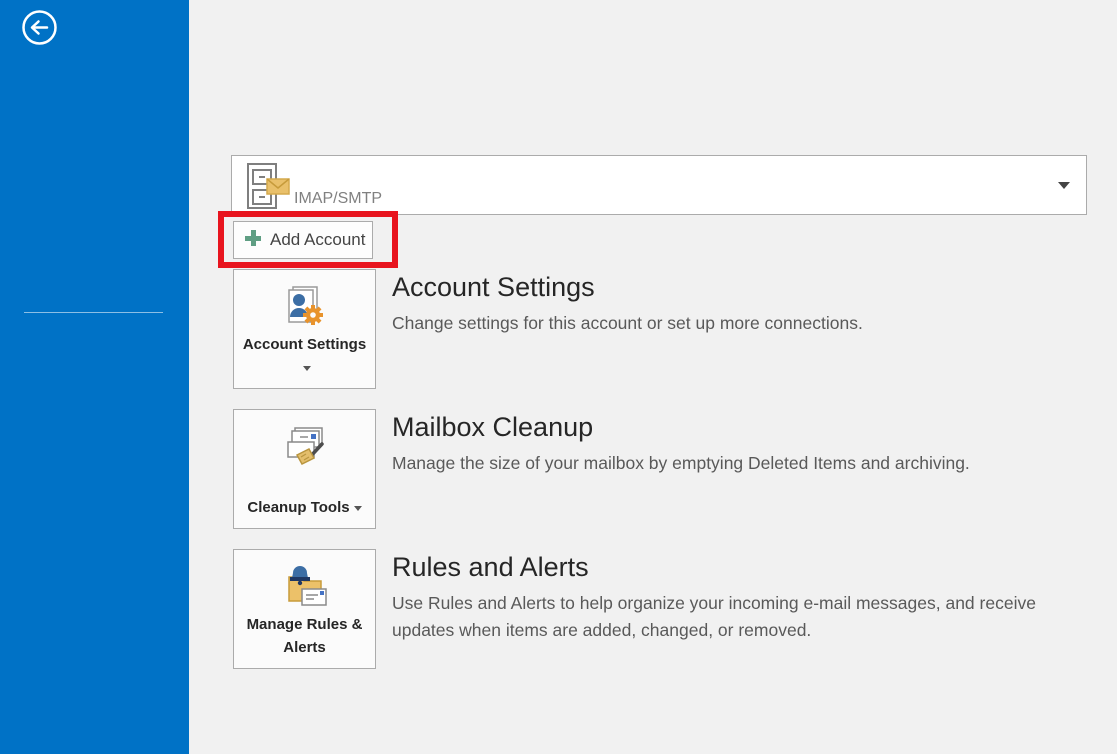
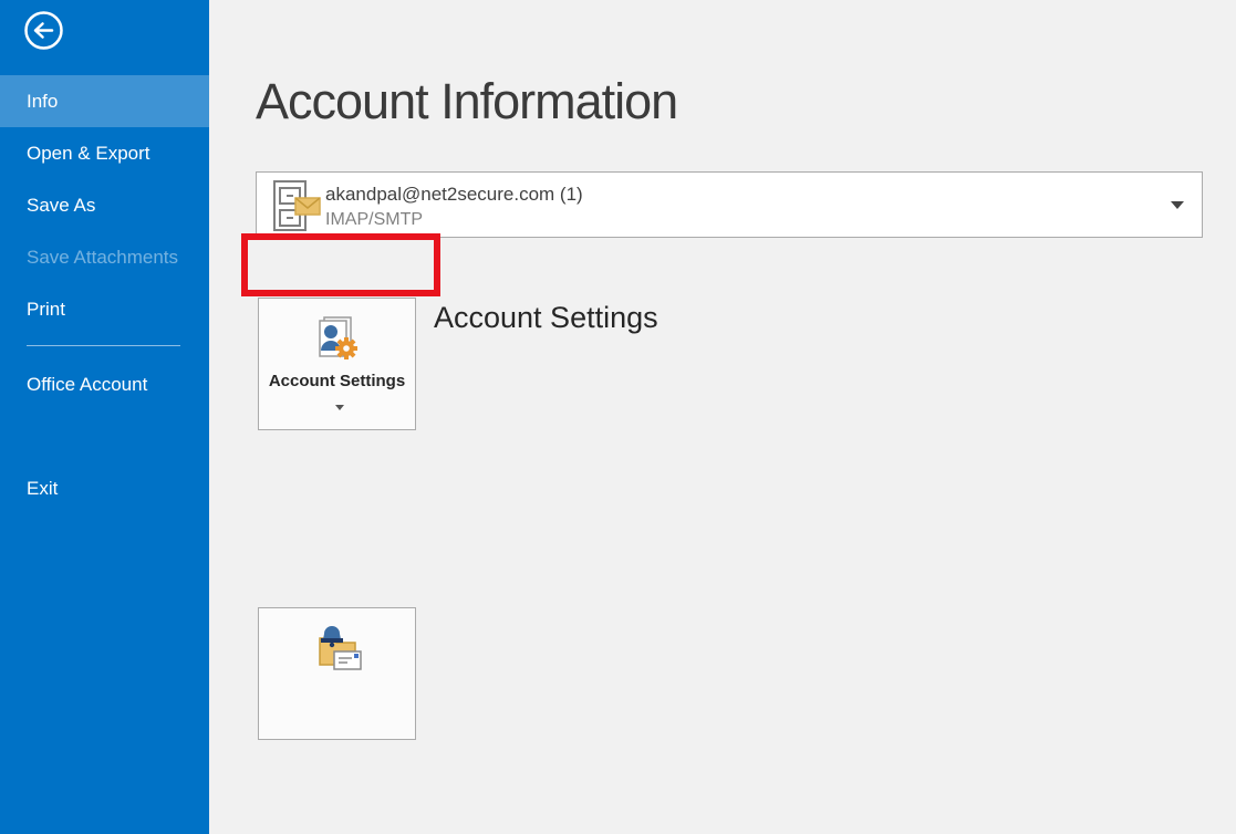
+ Info
+ Open & Export
+ Save As
+ Save Attachments
+ Print
+ Office Account
+ Exit
+ Account Information
+ akandpal@net2secure.com (1)
  IMAP/SMTP
- Add Account
  Account Settings
  Account Settings
- Change settings for this account or set up more connections.
- Cleanup Tools
- Mailbox Cleanup
- Manage the size of your mailbox by emptying Deleted Items and archiving.
- Manage Rules & Alerts
- Rules and Alerts
- Use Rules and Alerts to help organize your incoming e-mail messages, and receive updates when items are added, changed, or removed.
